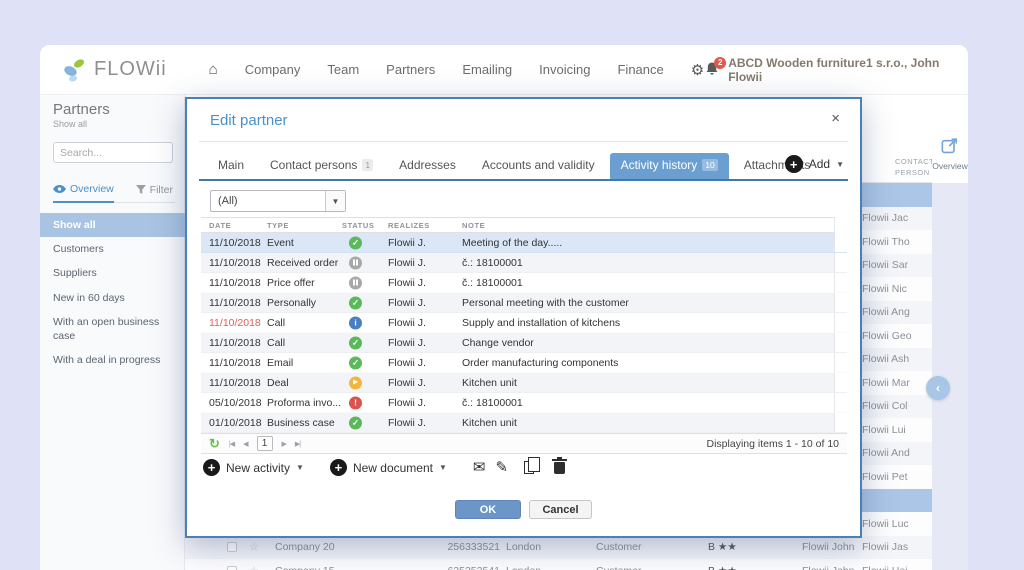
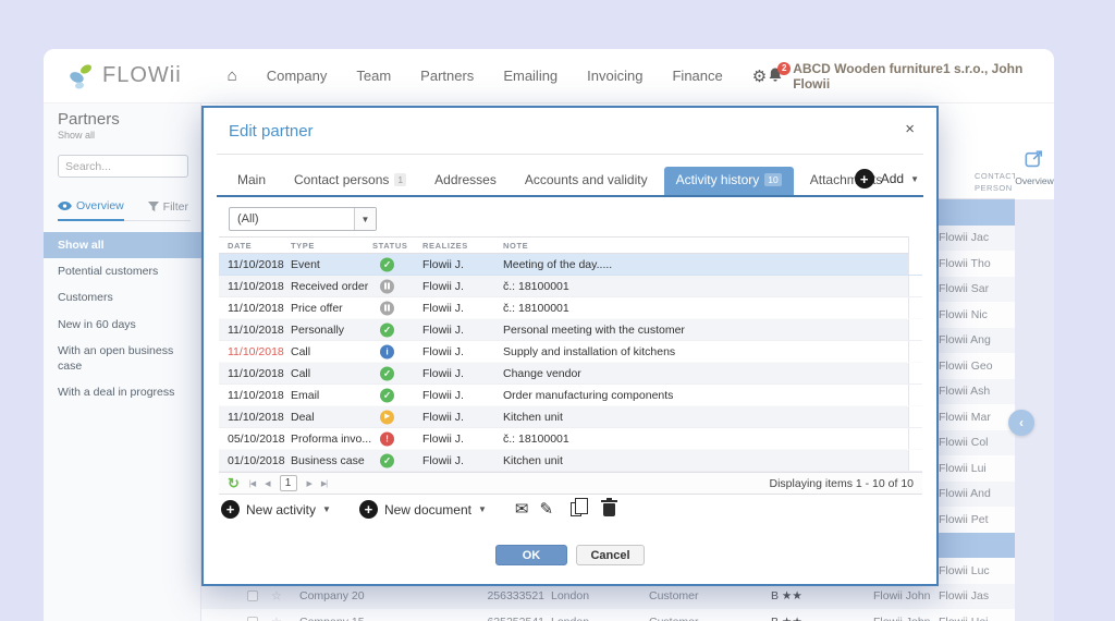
  FLOWii
  ⌂
  Company
  Team
  Partners
  Emailing
  Invoicing
  Finance
  ⚙
  2
  ABCD Wooden furniture1 s.r.o., John Flowii
  Partners
  Show all
  Search...
  Overview
  Filter
  Show all
+ Potential customers
  Customers
- Suppliers
  New in 60 days
  With an open business case
  With a deal in progress
  CONTAC
  PERSON
  Flowii Jac
  Flowii Tho
  Flowii Sar
  Flowii Nic
  Flowii Ang
  Flowii Geo
  Flowii Ash
  Flowii Mar
  Flowii Col
  Flowii Lui
  Flowii And
  Flowii Pet
  Flowii Luc
  ☆
  Company 20
  256333521
  London
  Customer
  B ★★
  Flowii John
  Flowii Jas
  Overview
  ‹
  Edit partner
  ×
  Main
  Contact persons
  1
  Addresses
  Accounts and validity
  Activity history
  10
  Attachmts
  +
  Add
  ▼
  (All)
  ▼
  DATE
  TYPE
  STATUS
  REALIZES
  NOTE
  11/10/2018
  Event
  ✓
  Flowii J.
  Meeting of the day.....
  11/10/2018
  Received order
  Flowii J.
  č.: 18100001
  11/10/2018
  Price offer
  Flowii J.
  č.: 18100001
  11/10/2018
  Personally
  ✓
  Flowii J.
  Personal meeting with the customer
  11/10/2018
  Call
  i
  Flowii J.
  Supply and installation of kitchens
  11/10/2018
  Call
  ✓
  Flowii J.
  Change vendor
  11/10/2018
  Email
  ✓
  Flowii J.
  Order manufacturing components
  11/10/2018
  Deal
  Flowii J.
  Kitchen unit
  05/10/2018
  Proforma invo...
  !
  Flowii J.
  č.: 18100001
  01/10/2018
  Business case
  ✓
  Flowii J.
  Kitchen unit
  ↻
  1
  Displaying items 1 - 10 of 10
  +
  New activity
  ▼
  +
  New document
  ▼
  ✉
  ✎
  OK
  Cancel
